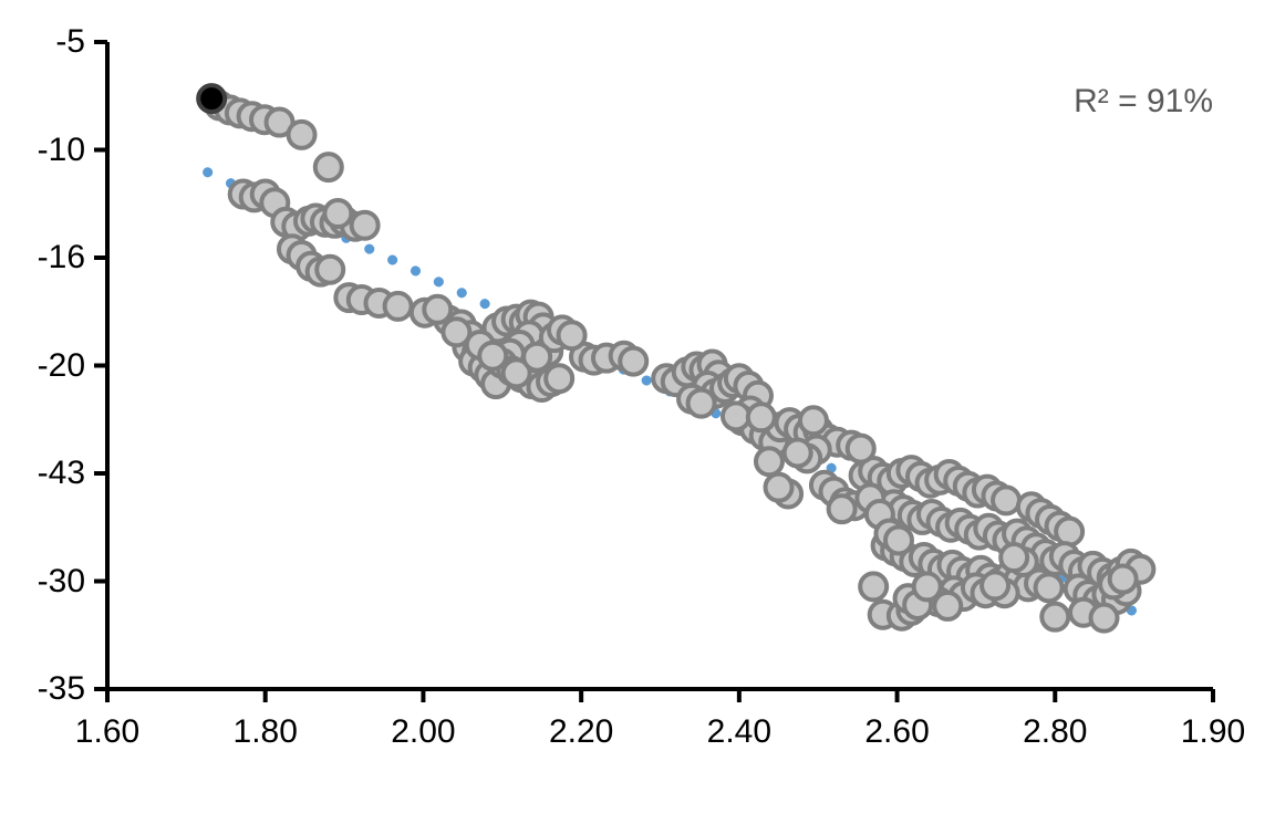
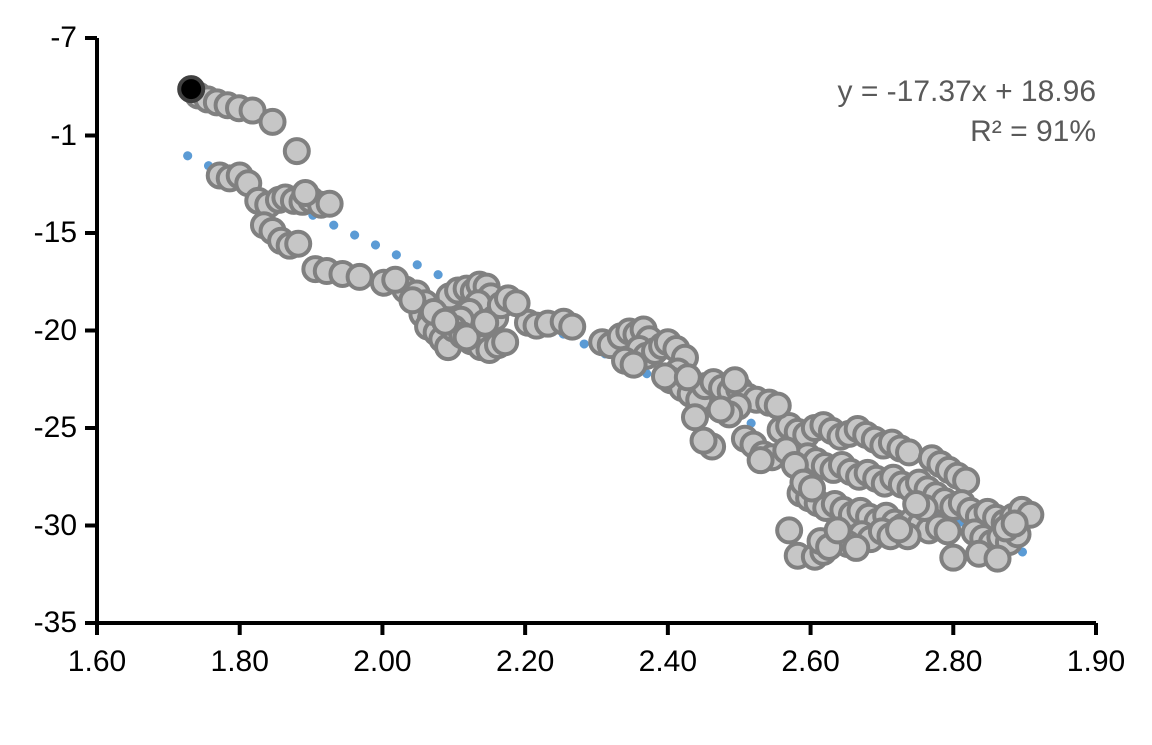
- -5
+ -7
- -10
+ -1
- -16
+ -15
  -20
- -43
+ -25
  -30
  -35
  1.60
  1.80
  2.00
  2.20
  2.40
  2.60
  2.80
  1.90
+ y = -17.37x + 18.96
  R² = 91%
